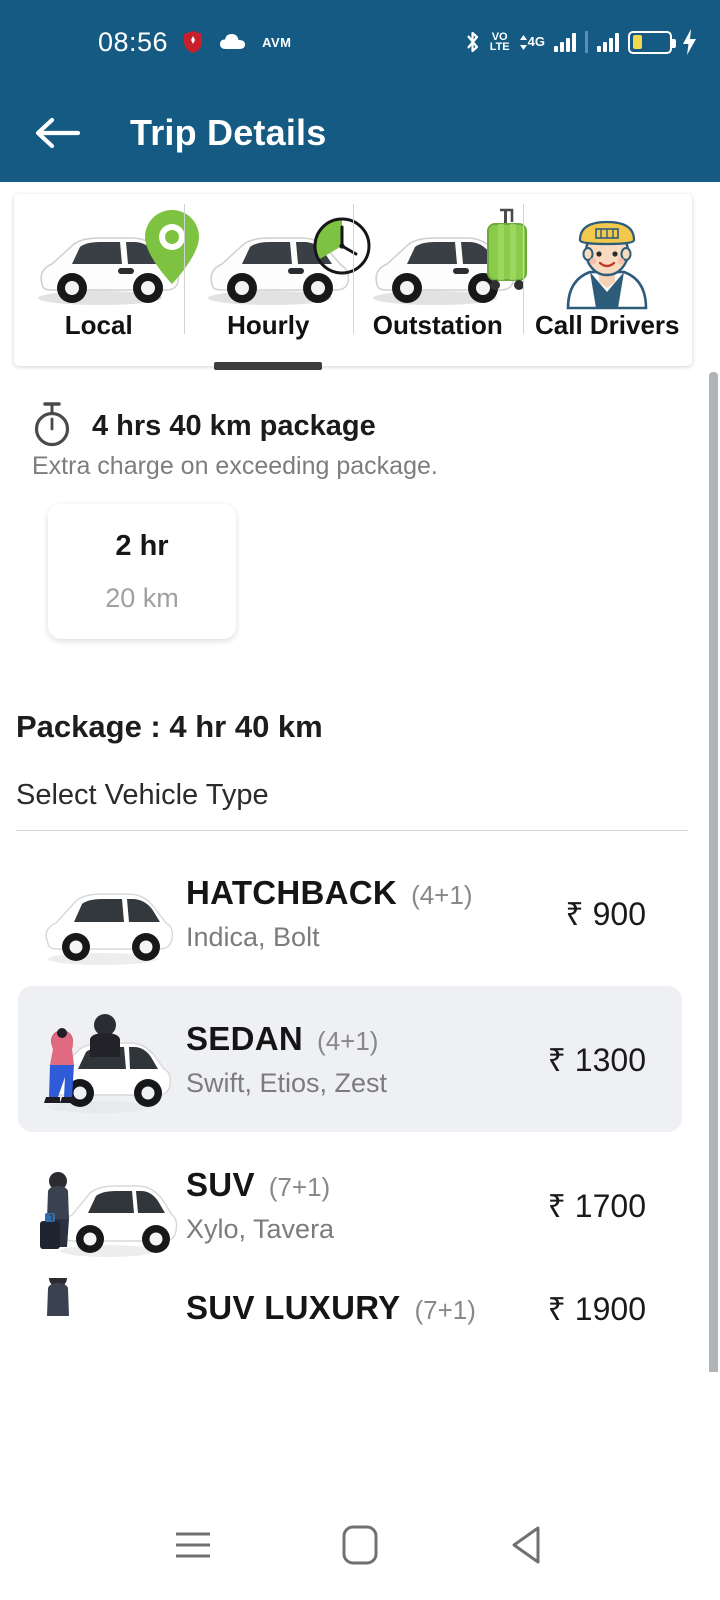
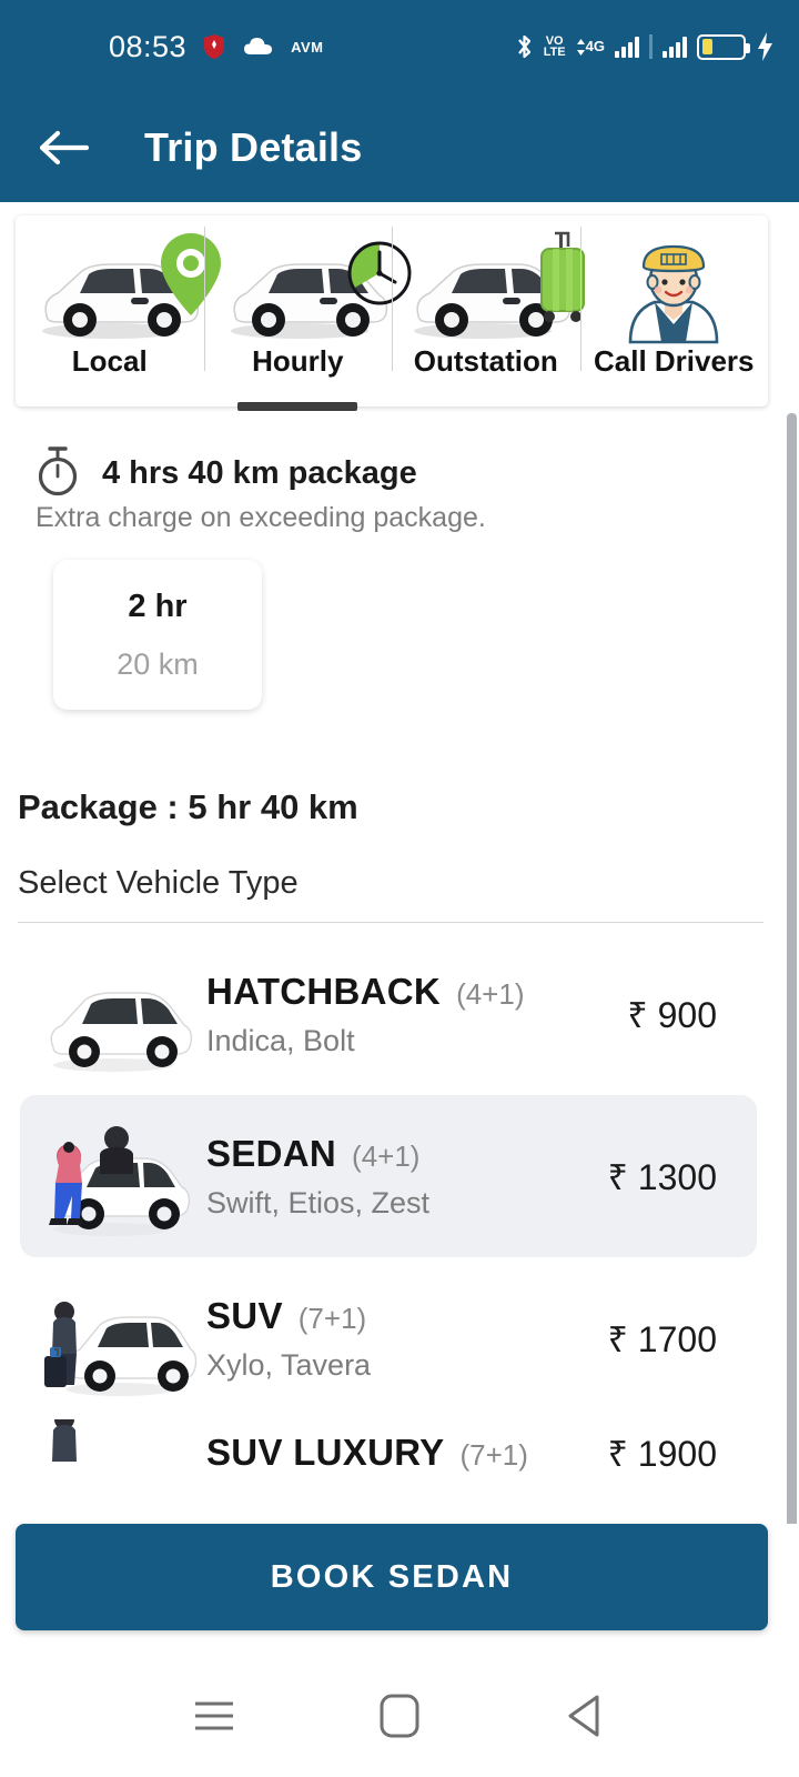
- 08:56
+ 08:53
  AVM
  VO
  LTE
  4G
  Trip Details
  Local
  Hourly
  Outstation
  Call Drivers
  4 hrs 40 km package
  Extra charge on exceeding package.
  2 hr
  20 km
- Package : 4 hr 40 km
+ Package : 5 hr 40 km
  Select Vehicle Type
  HATCHBACK
  (4+1)
  Indica, Bolt
  ₹ 900
  SEDAN
  (4+1)
  Swift, Etios, Zest
  ₹ 1300
  SUV
  (7+1)
  Xylo, Tavera
  ₹ 1700
  SUV LUXURY
  (7+1)
  ₹ 1900
+ BOOK SEDAN
